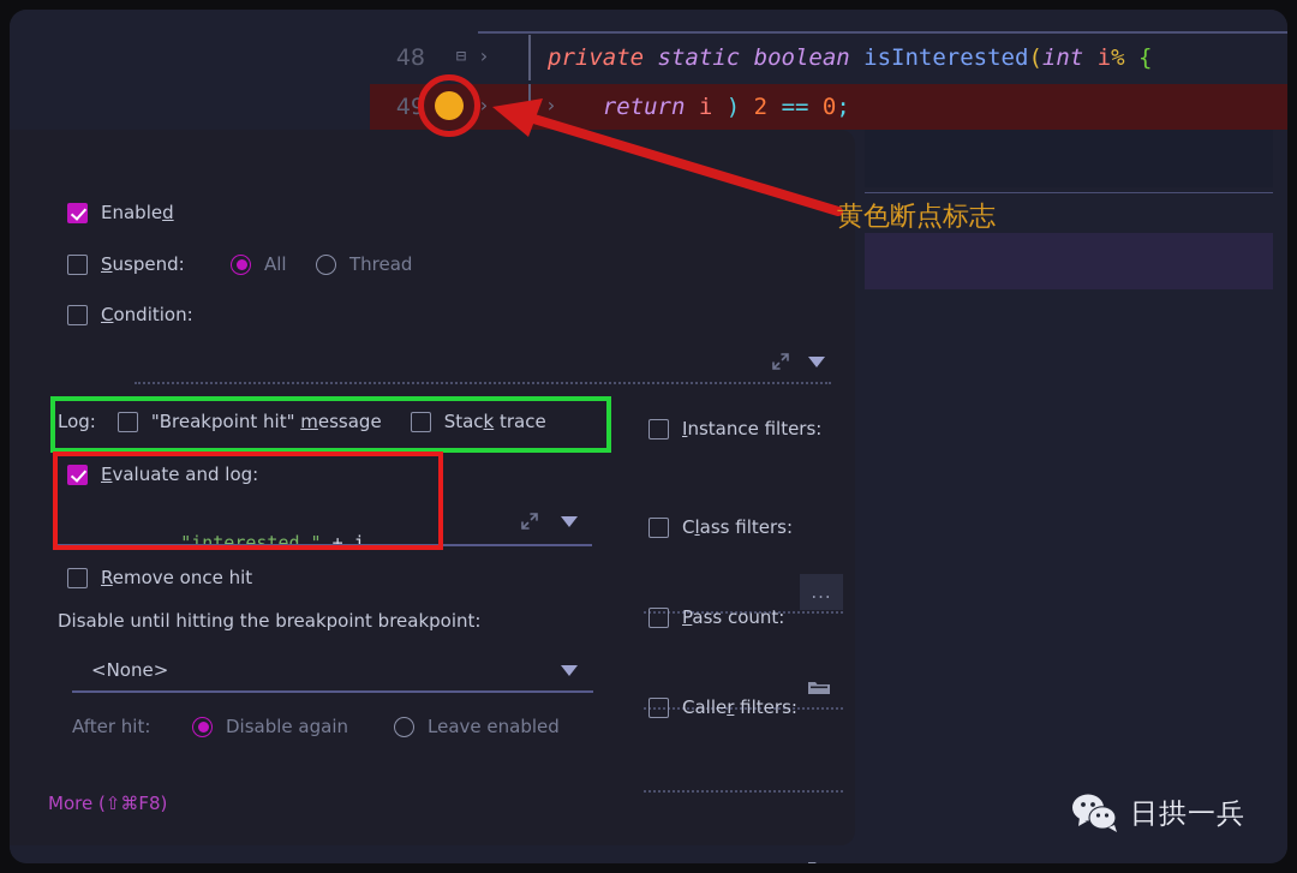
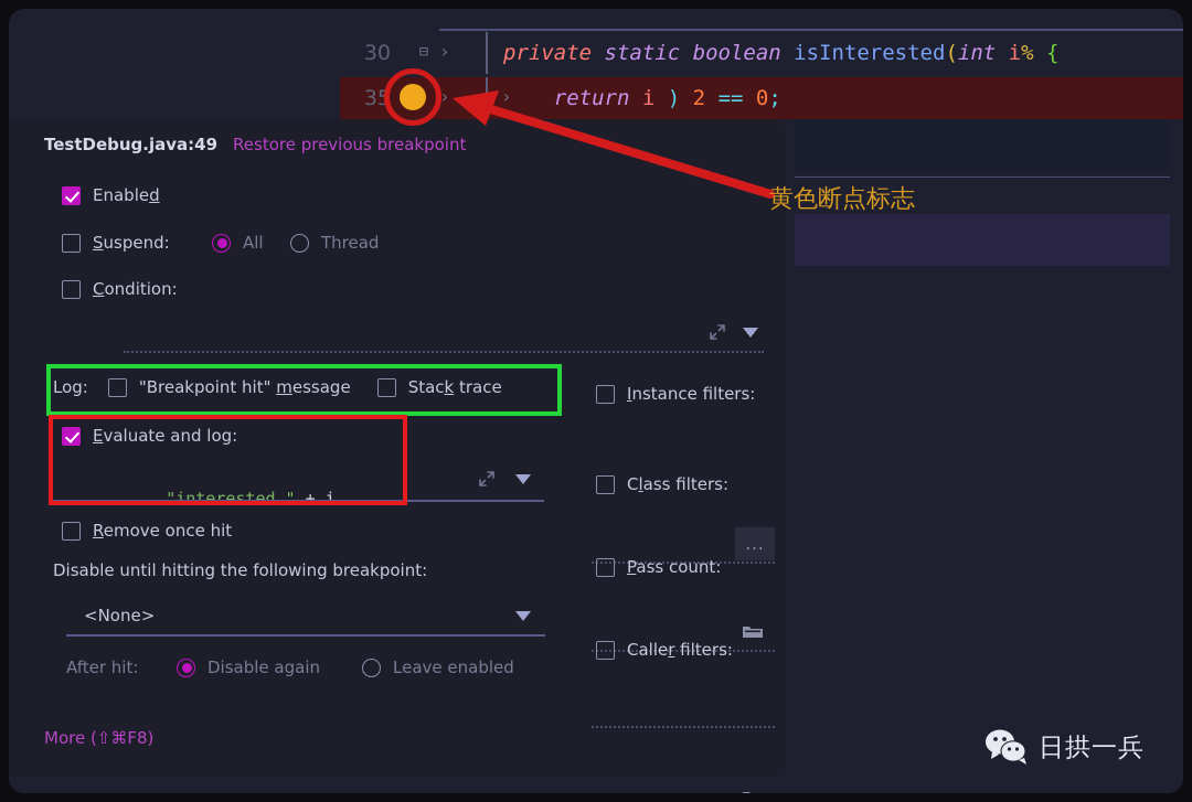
- 48
+ 30
  ⊟
  ›
  private static boolean isInterested(int i% {
- 49
+ 35
  ›
  ›
  return i ) 2 == 0;
+ TestDebug.java:49
+ Restore previous breakpoint
  Enabled
  Suspend:
  All
  Thread
  Condition:
  Log:
  "Breakpoint hit" message
  Stack trace
  Evaluate and log:
  "interested " + i
  Remove once hit
- Disable until hitting the breakpoint breakpoint:
+ Disable until hitting the following breakpoint:
  <None>
  After hit:
  Disable again
  Leave enabled
  Instance filters:
  ...
  Class filters:
  Pass count:
  Caller filters:
  More (⇧⌘F8)
  黄色断点标志
  日拱一兵
